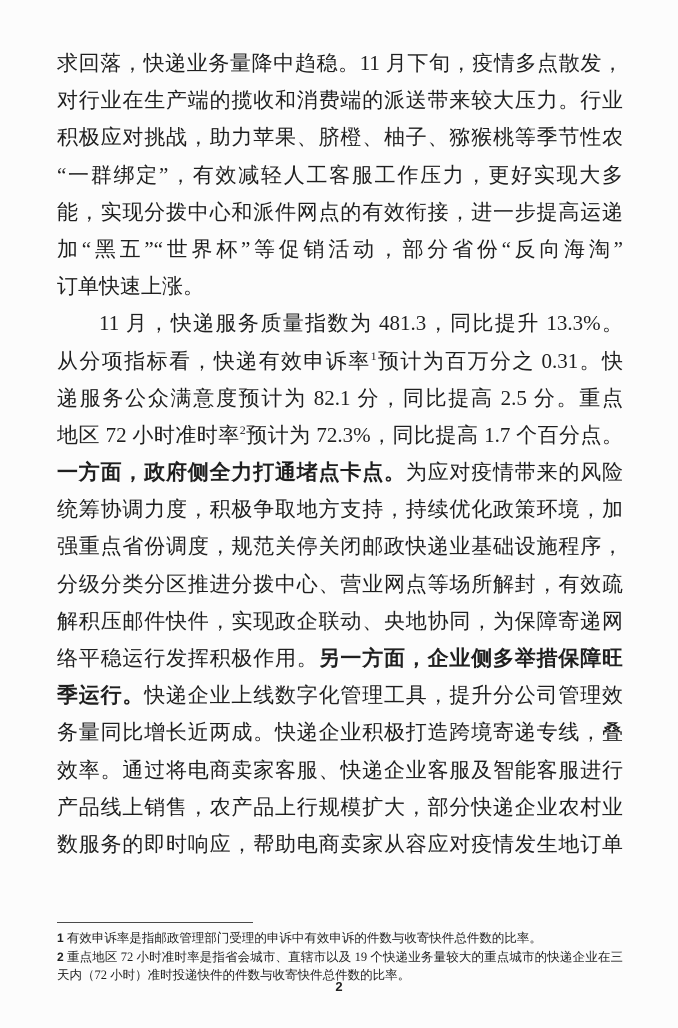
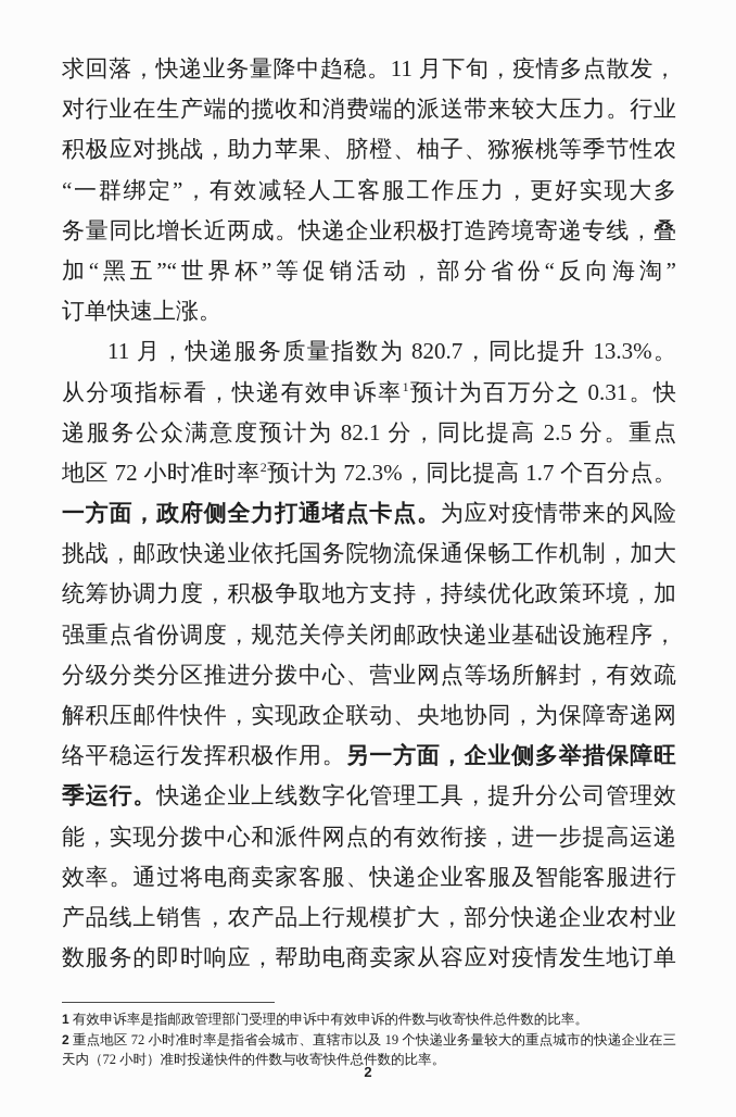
  求回落，快递业务量降中趋稳。11 月下旬，疫情多点散发，
  对行业在生产端的揽收和消费端的派送带来较大压力。行业
  积极应对挑战，助力苹果、脐橙、柚子、猕猴桃等季节性农
  “一群绑定”，有效减轻人工客服工作压力，更好实现大多
- 能，实现分拨中心和派件网点的有效衔接，进一步提高运递
+ 务量同比增长近两成。快递企业积极打造跨境寄递专线，叠
  加“黑五”“世界杯”等促销活动，部分省份“反向海淘”
  订单快速上涨。
- 11 月，快递服务质量指数为 481.3，同比提升 13.3%。
+ 11 月，快递服务质量指数为 820.7，同比提升 13.3%。
  从分项指标看，快递有效申诉率1预计为百万分之 0.31。快
  递服务公众满意度预计为 82.1 分，同比提高 2.5 分。重点
  地区 72 小时准时率2预计为 72.3%，同比提高 1.7 个百分点。
  一方面，政府侧全力打通堵点卡点。为应对疫情带来的风险
+ 挑战，邮政快递业依托国务院物流保通保畅工作机制，加大
  统筹协调力度，积极争取地方支持，持续优化政策环境，加
  强重点省份调度，规范关停关闭邮政快递业基础设施程序，
  分级分类分区推进分拨中心、营业网点等场所解封，有效疏
  解积压邮件快件，实现政企联动、央地协同，为保障寄递网
  络平稳运行发挥积极作用。另一方面，企业侧多举措保障旺
  季运行。快递企业上线数字化管理工具，提升分公司管理效
- 务量同比增长近两成。快递企业积极打造跨境寄递专线，叠
+ 能，实现分拨中心和派件网点的有效衔接，进一步提高运递
  效率。通过将电商卖家客服、快递企业客服及智能客服进行
  产品线上销售，农产品上行规模扩大，部分快递企业农村业
  数服务的即时响应，帮助电商卖家从容应对疫情发生地订单
  1 有效申诉率是指邮政管理部门受理的申诉中有效申诉的件数与收寄快件总件数的比率。
  2 重点地区 72 小时准时率是指省会城市、直辖市以及 19 个快递业务量较大的重点城市的快递企业在三天内（72 小时）准时投递快件的件数与收寄快件总件数的比率。
  2
